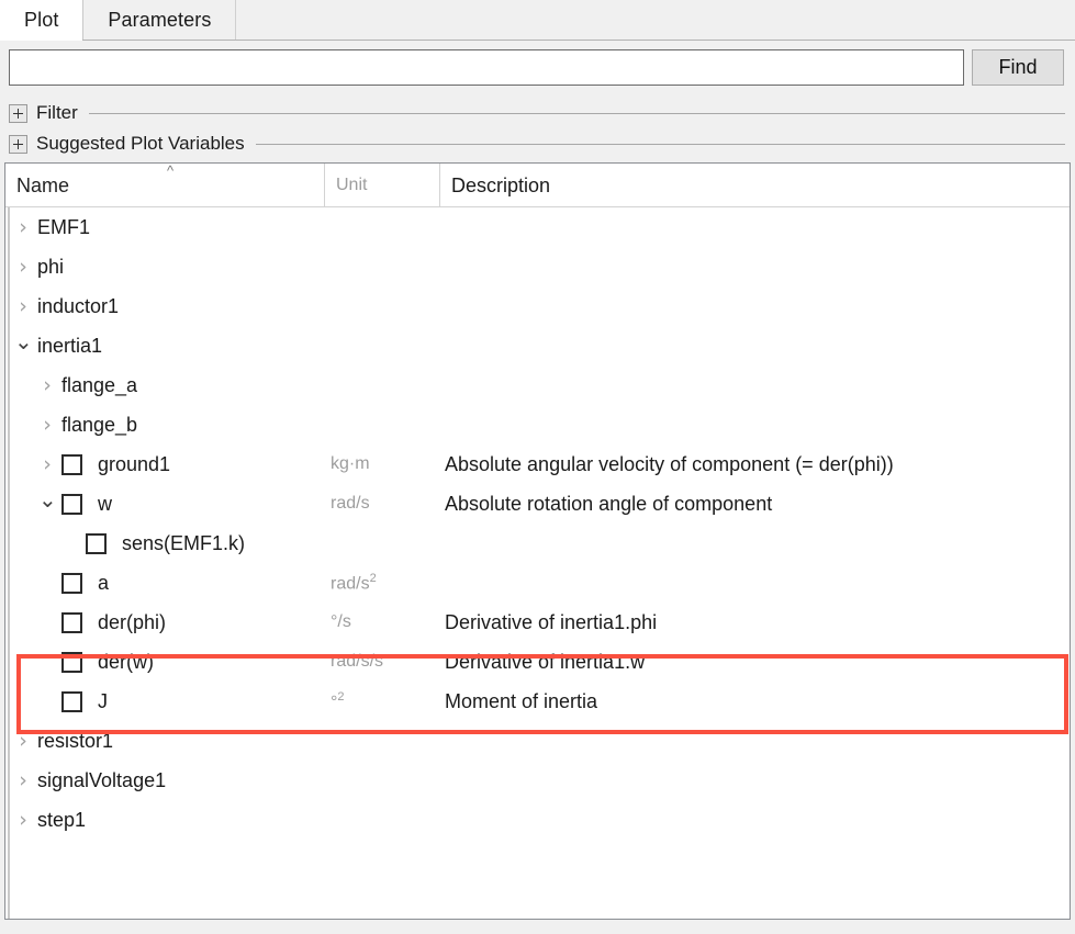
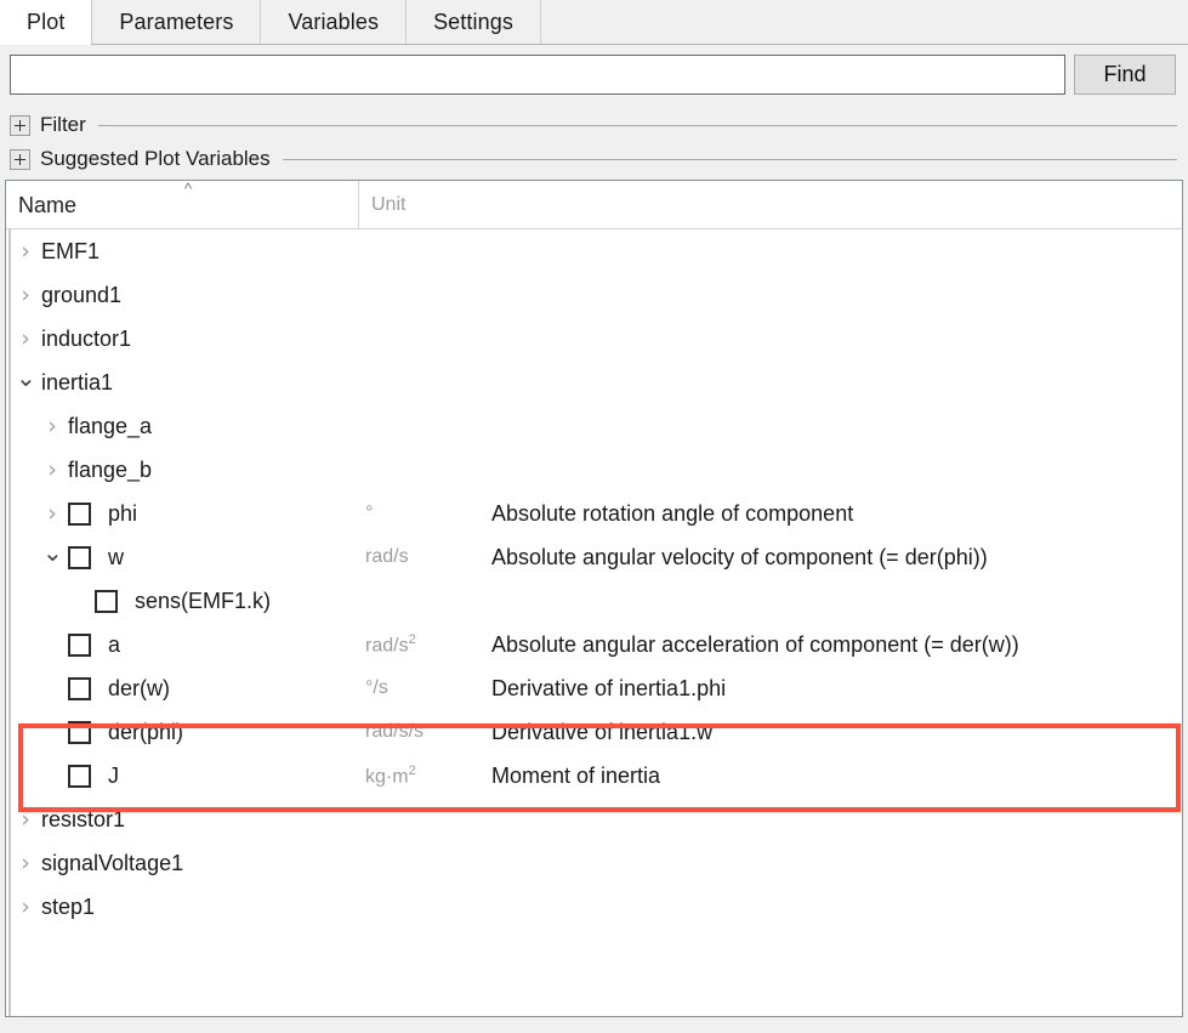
  Plot
  Parameters
+ Variables
+ Settings
  Find
  Filter
  Suggested Plot Variables
  Name
  ^
  Unit
- Description
  ›
  EMF1
  ›
- phi
+ ground1
  ›
  inductor1
  ⌄
  inertia1
  ›
  flange_a
  ›
  flange_b
  ›
- ground1
+ phi
- kg·m
+ °
- Absolute angular velocity of component (= der(phi))
+ Absolute rotation angle of component
  ⌄
  w
  rad/s
- Absolute rotation angle of component
+ Absolute angular velocity of component (= der(phi))
  sens(EMF1.k)
  a
  rad/s2
+ Absolute angular acceleration of component (= der(w))
- der(phi)
+ der(w)
  °/s
  Derivative of inertia1.phi
- der(w)
+ der(phi)
  rad/s/s
  Derivative of inertia1.w
  J
- °2
+ kg·m2
  Moment of inertia
  ›
  resistor1
  ›
  signalVoltage1
  ›
  step1
